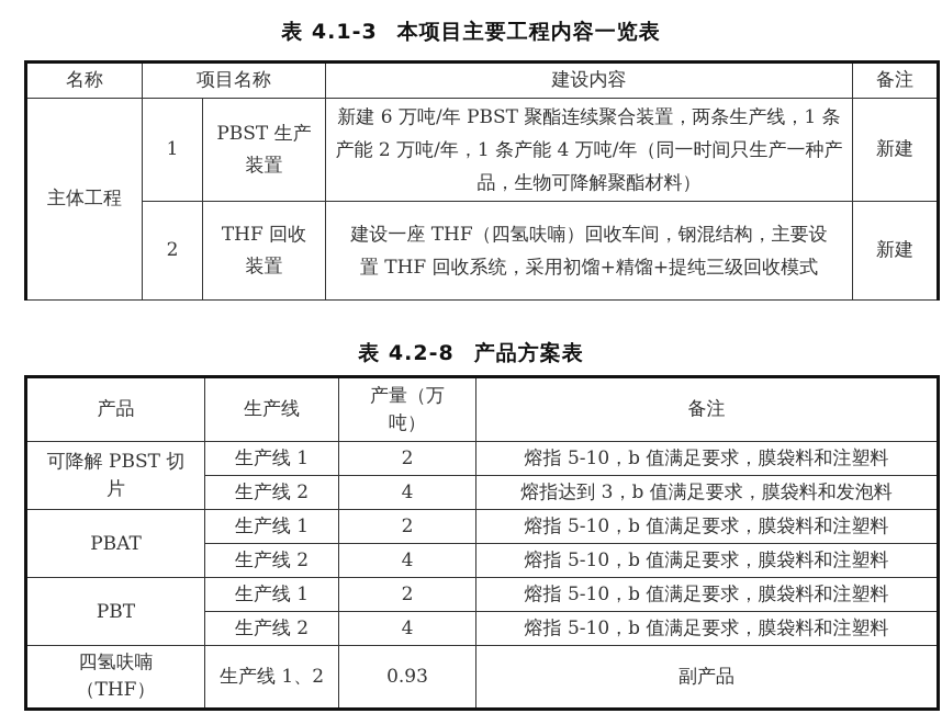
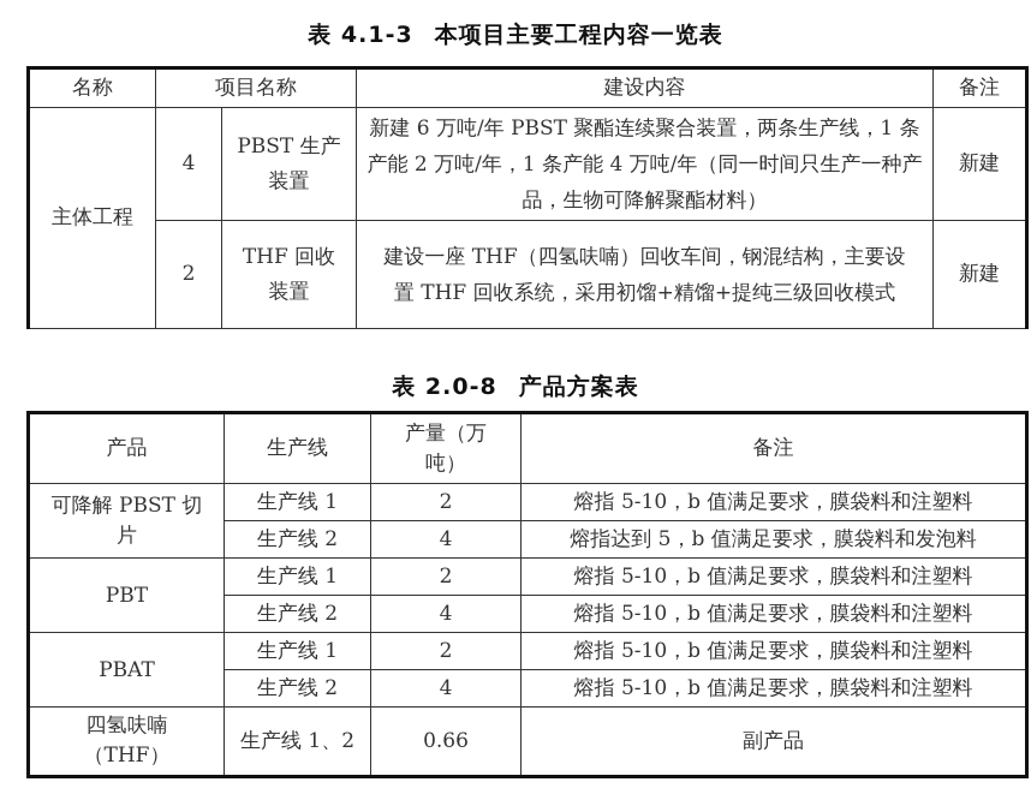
  表 4.1-3 本项目主要工程内容一览表
  名称	项目名称	建设内容	备注
- 主体工程	1	PBST 生产装置	新建 6 万吨/年 PBST 聚酯连续聚合装置，两条生产线，1 条产能 2 万吨/年，1 条产能 4 万吨/年（同一时间只生产一种产品，生物可降解聚酯材料）	新建
+ 主体工程	4	PBST 生产装置	新建 6 万吨/年 PBST 聚酯连续聚合装置，两条生产线，1 条产能 2 万吨/年，1 条产能 4 万吨/年（同一时间只生产一种产品，生物可降解聚酯材料）	新建
  2	THF 回收装置	建设一座 THF（四氢呋喃）回收车间，钢混结构，主要设置 THF 回收系统，采用初馏+精馏+提纯三级回收模式	新建
- 表 4.2-8 产品方案表
+ 表 2.0-8 产品方案表
  产品	生产线	产量（万吨）	备注
  可降解 PBST 切片	生产线 1	2	熔指 5-10，b 值满足要求，膜袋料和注塑料
- 生产线 2	4	熔指达到 3，b 值满足要求，膜袋料和发泡料
+ 生产线 2	4	熔指达到 5，b 值满足要求，膜袋料和发泡料
- PBAT	生产线 1	2	熔指 5-10，b 值满足要求，膜袋料和注塑料
+ PBT	生产线 1	2	熔指 5-10，b 值满足要求，膜袋料和注塑料
  生产线 2	4	熔指 5-10，b 值满足要求，膜袋料和注塑料
- PBT	生产线 1	2	熔指 5-10，b 值满足要求，膜袋料和注塑料
+ PBAT	生产线 1	2	熔指 5-10，b 值满足要求，膜袋料和注塑料
  生产线 2	4	熔指 5-10，b 值满足要求，膜袋料和注塑料
- 四氢呋喃（THF）	生产线 1、2	0.93	副产品
+ 四氢呋喃（THF）	生产线 1、2	0.66	副产品
